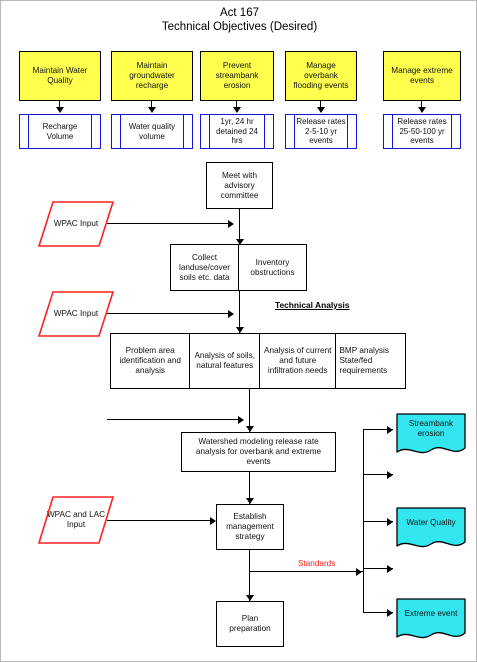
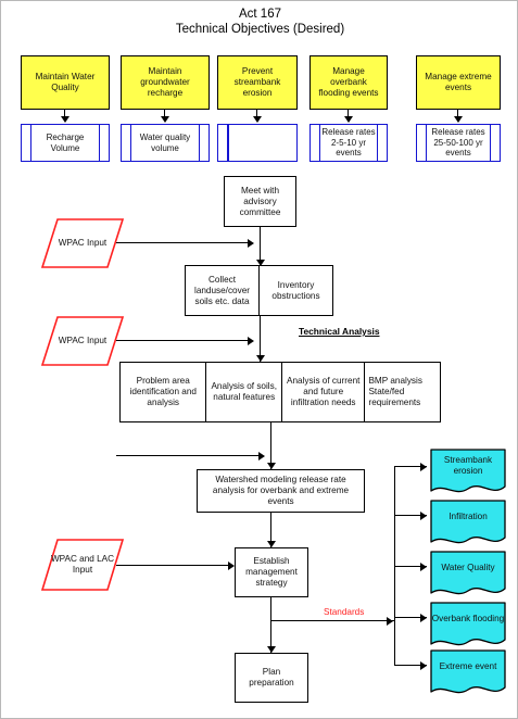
  Act 167
  Technical Objectives (Desired)
  Maintain Water Quality
  Recharge Volume
  Maintain groundwater recharge
  Water quality volume
  Prevent streambank erosion
- 1yr, 24 hr detained 24 hrs
  Manage overbank flooding events
  Release rates 2-5-10 yr events
  Manage extreme events
  Release rates 25-50-100 yr events
  Meet with advisory committee
  WPAC Input
  Collect landuse/cover soils etc. data
  Inventory obstructions
  Technical Analysis
  WPAC Input
  Problem area identification and analysis
  Analysis of soils, natural features
  Analysis of current and future infiltration needs
  BMP analysis State/fed requirements
  Watershed modeling release rate analysis for overbank and extreme events
  WPAC and LAC Input
  Establish management strategy
  Standards
  Plan preparation
  Streambank erosion
+ Infiltration
  Water Quality
+ Overbank flooding
  Extreme event
